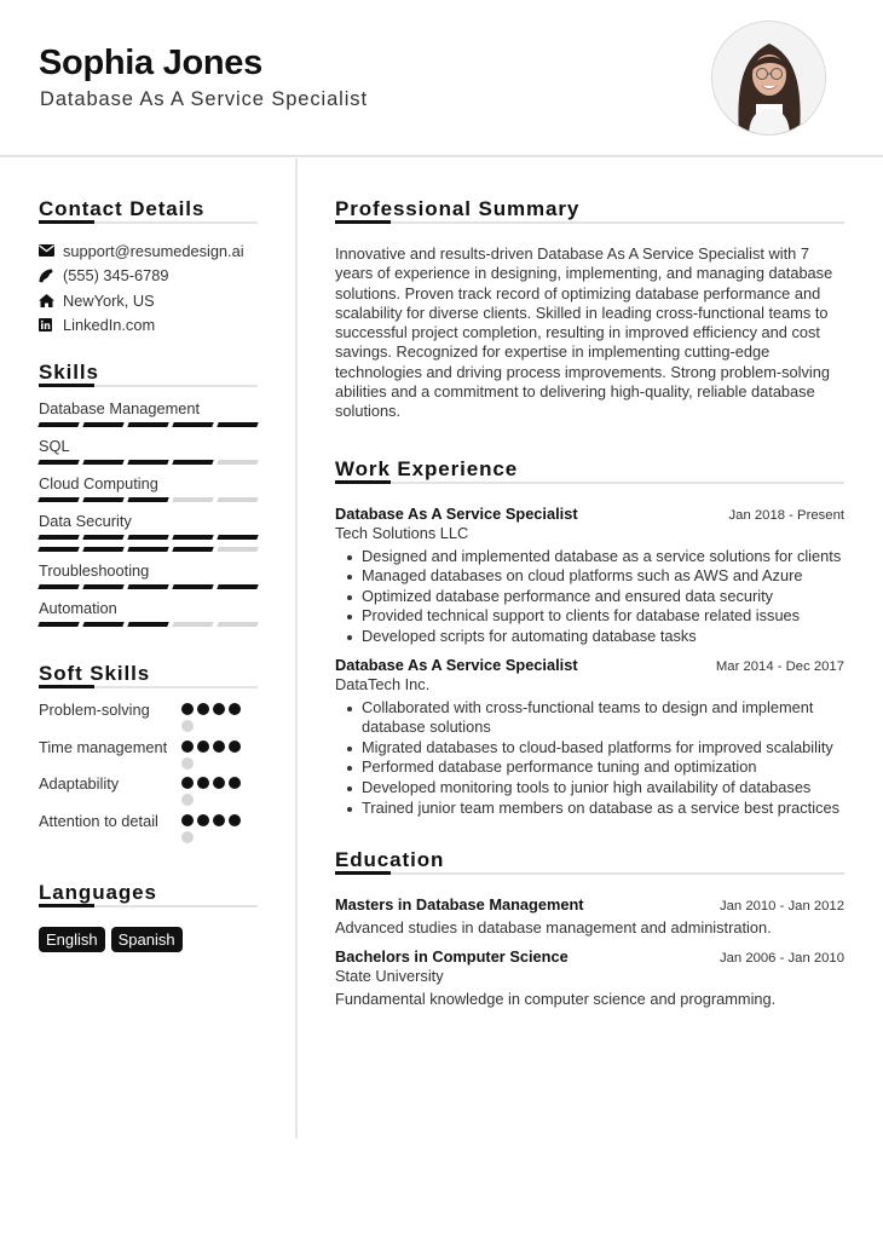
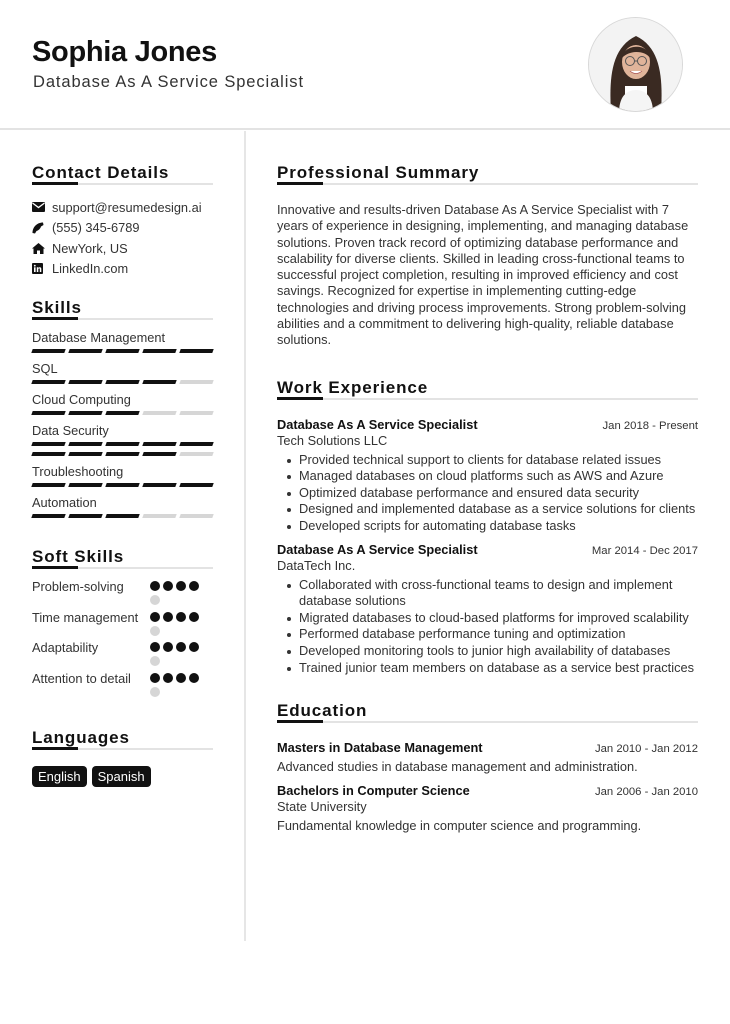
  Sophia Jones
  Database As A Service Specialist
  Contact Details
  support@resumedesign.ai
  (555) 345-6789
  NewYork, US
  LinkedIn.com
  Skills
  Database Management
  SQL
  Cloud Computing
  Data Security
  Troubleshooting
  Automation
  Soft Skills
  Problem-solving
  Time management
  Adaptability
  Attention to detail
  Languages
  English
  Spanish
  Professional Summary
  Innovative and results-driven Database As A Service Specialist with 7 years of experience in designing, implementing, and managing database solutions. Proven track record of optimizing database performance and scalability for diverse clients. Skilled in leading cross-functional teams to successful project completion, resulting in improved efficiency and cost savings. Recognized for expertise in implementing cutting-edge technologies and driving process improvements. Strong problem-solving abilities and a commitment to delivering high-quality, reliable database solutions.
  Work Experience
  Database As A Service Specialist
  Jan 2018 - Present
  Tech Solutions LLC
- Designed and implemented database as a service solutions for clients
+ Provided technical support to clients for database related issues
  Managed databases on cloud platforms such as AWS and Azure
  Optimized database performance and ensured data security
- Provided technical support to clients for database related issues
+ Designed and implemented database as a service solutions for clients
  Developed scripts for automating database tasks
  Database As A Service Specialist
  Mar 2014 - Dec 2017
  DataTech Inc.
  Collaborated with cross-functional teams to design and implement database solutions
  Migrated databases to cloud-based platforms for improved scalability
  Performed database performance tuning and optimization
  Developed monitoring tools to junior high availability of databases
  Trained junior team members on database as a service best practices
  Education
  Masters in Database Management
  Jan 2010 - Jan 2012
  Advanced studies in database management and administration.
  Bachelors in Computer Science
  Jan 2006 - Jan 2010
  State University
  Fundamental knowledge in computer science and programming.
